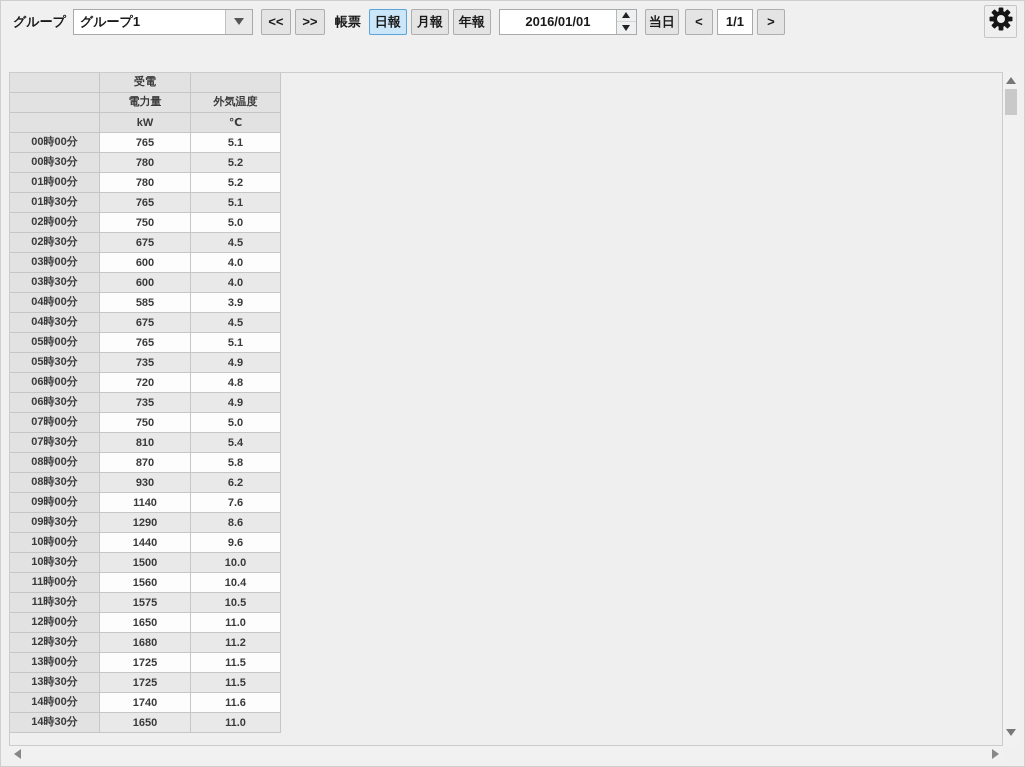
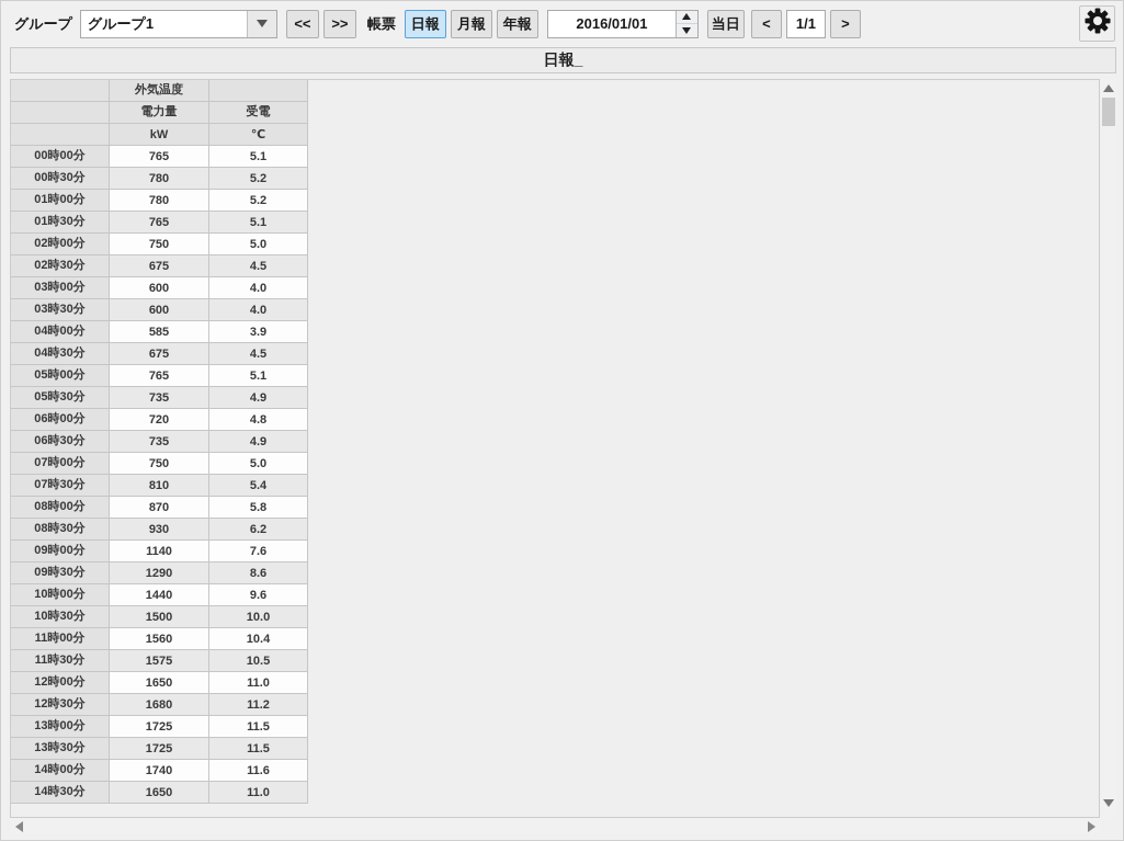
  グループ
  グループ1
  <<
  >>
  帳票
  日報
  月報
  年報
  2016/01/01
  当日
  <
  1/1
  >
+ 日報_
- 受電
+ 外気温度
  電力量
- 外気温度
+ 受電
  kW
  ℃
  00時00分
  765
  5.1
  00時30分
  780
  5.2
  01時00分
  780
  5.2
  01時30分
  765
  5.1
  02時00分
  750
  5.0
  02時30分
  675
  4.5
  03時00分
  600
  4.0
  03時30分
  600
  4.0
  04時00分
  585
  3.9
  04時30分
  675
  4.5
  05時00分
  765
  5.1
  05時30分
  735
  4.9
  06時00分
  720
  4.8
  06時30分
  735
  4.9
  07時00分
  750
  5.0
  07時30分
  810
  5.4
  08時00分
  870
  5.8
  08時30分
  930
  6.2
  09時00分
  1140
  7.6
  09時30分
  1290
  8.6
  10時00分
  1440
  9.6
  10時30分
  1500
  10.0
  11時00分
  1560
  10.4
  11時30分
  1575
  10.5
  12時00分
  1650
  11.0
  12時30分
  1680
  11.2
  13時00分
  1725
  11.5
  13時30分
  1725
  11.5
  14時00分
  1740
  11.6
  14時30分
  1650
  11.0
